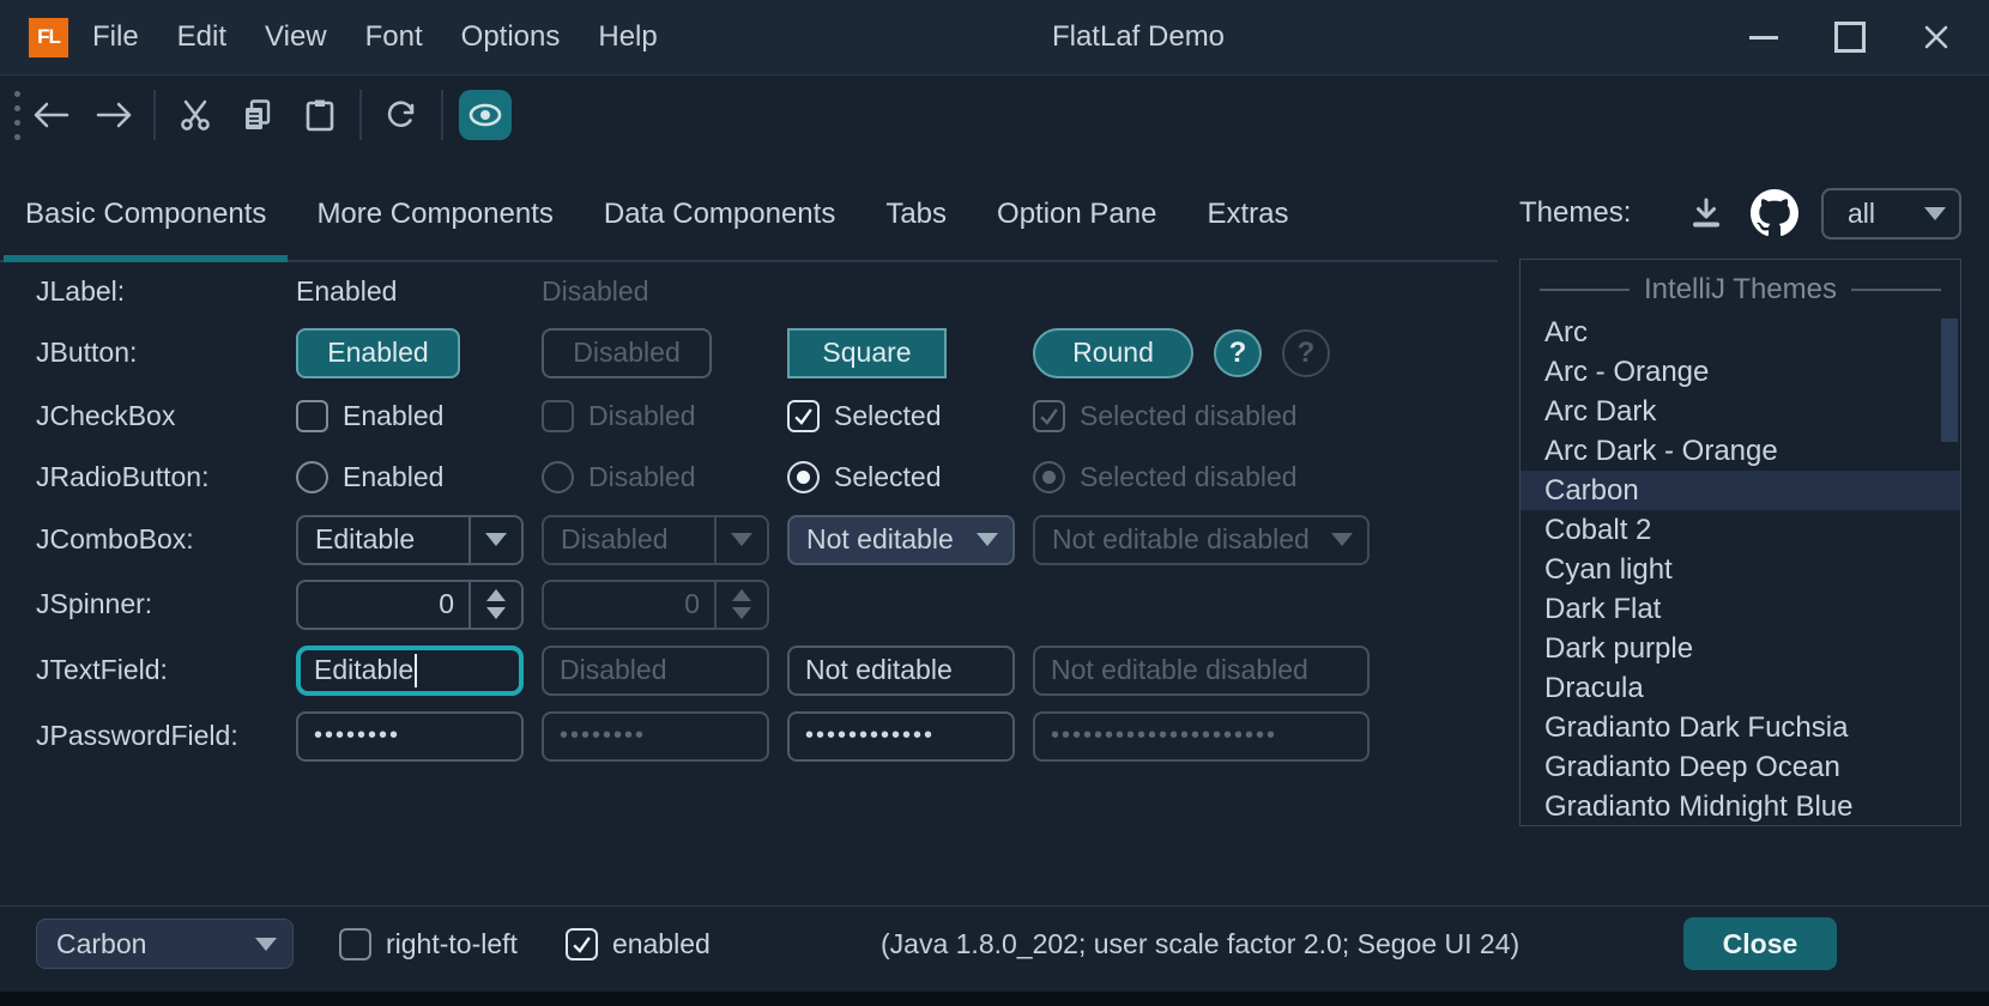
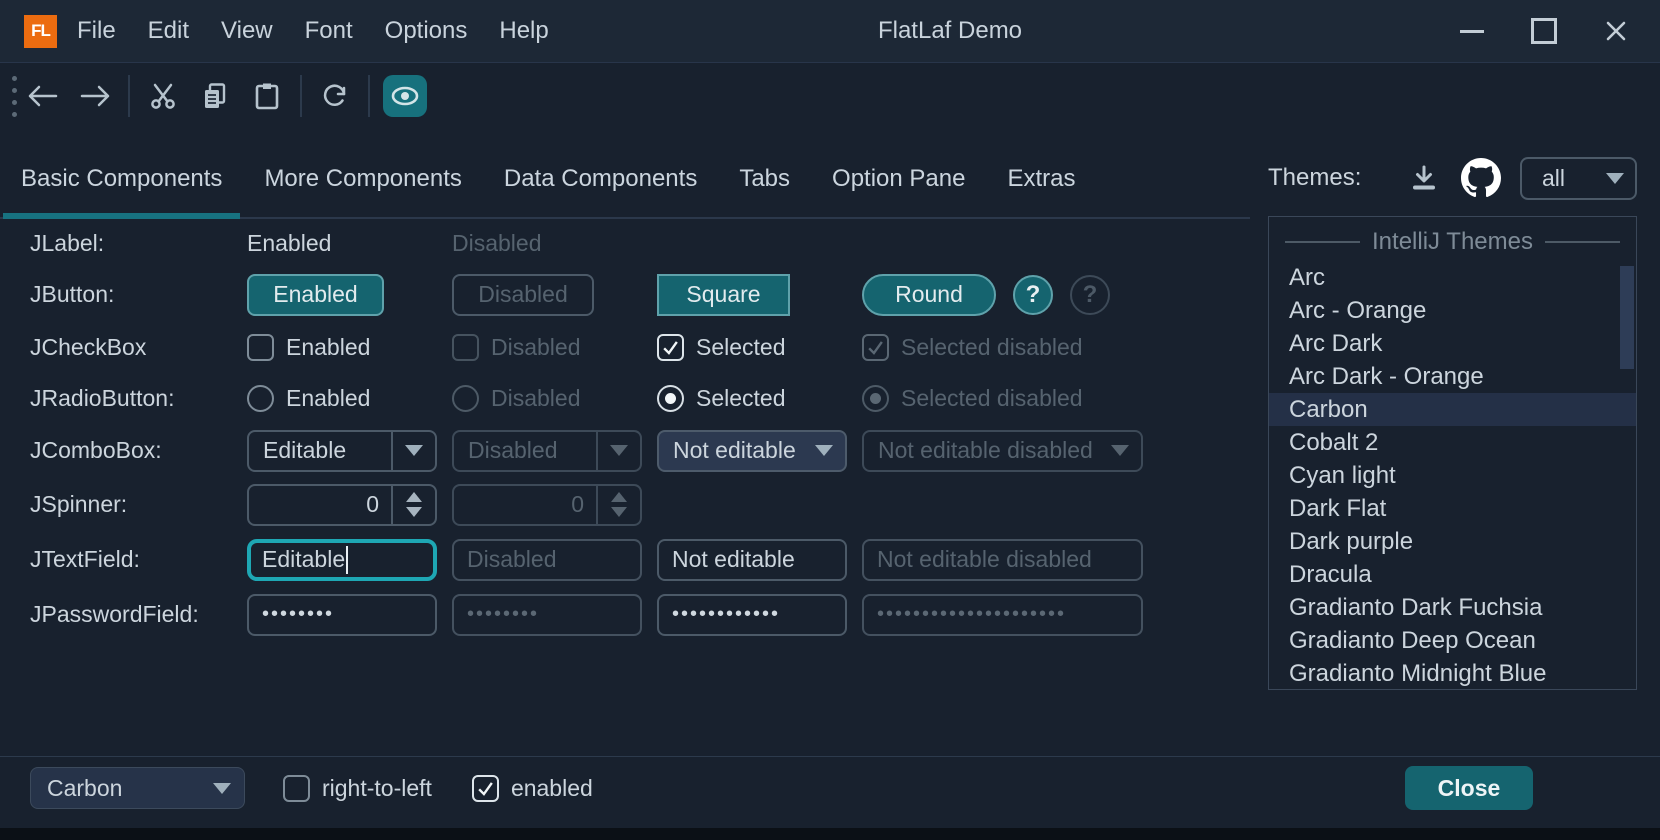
  FL
  File
  Edit
  View
  Font
  Options
  Help
  FlatLaf Demo
  Basic Components
  More Components
  Data Components
  Tabs
  Option Pane
  Extras
  JLabel:
  Enabled
  Disabled
  JButton:
  Enabled
  Disabled
  Square
  Round
  ?
  ?
  JCheckBox
  Enabled
  Disabled
  Selected
  Selected disabled
  JRadioButton:
  Enabled
  Disabled
  Selected
  Selected disabled
  JComboBox:
  Editable
  Disabled
  Not editable
  Not editable disabled
  JSpinner:
  0
  0
  JTextField:
  Editable
  Disabled
  Not editable
  Not editable disabled
  JPasswordField:
  ••••••••
  ••••••••
  ••••••••••••
  •••••••••••••••••••••
  Themes:
  all
  IntelliJ Themes
  Arc
  Arc - Orange
  Arc Dark
  Arc Dark - Orange
  Carbon
  Cobalt 2
  Cyan light
  Dark Flat
  Dark purple
  Dracula
  Gradianto Dark Fuchsia
  Gradianto Deep Ocean
  Gradianto Midnight Blue
  Carbon
  right-to-left
  enabled
- (Java 1.8.0_202; user scale factor 2.0; Segoe UI 24)
  Close
